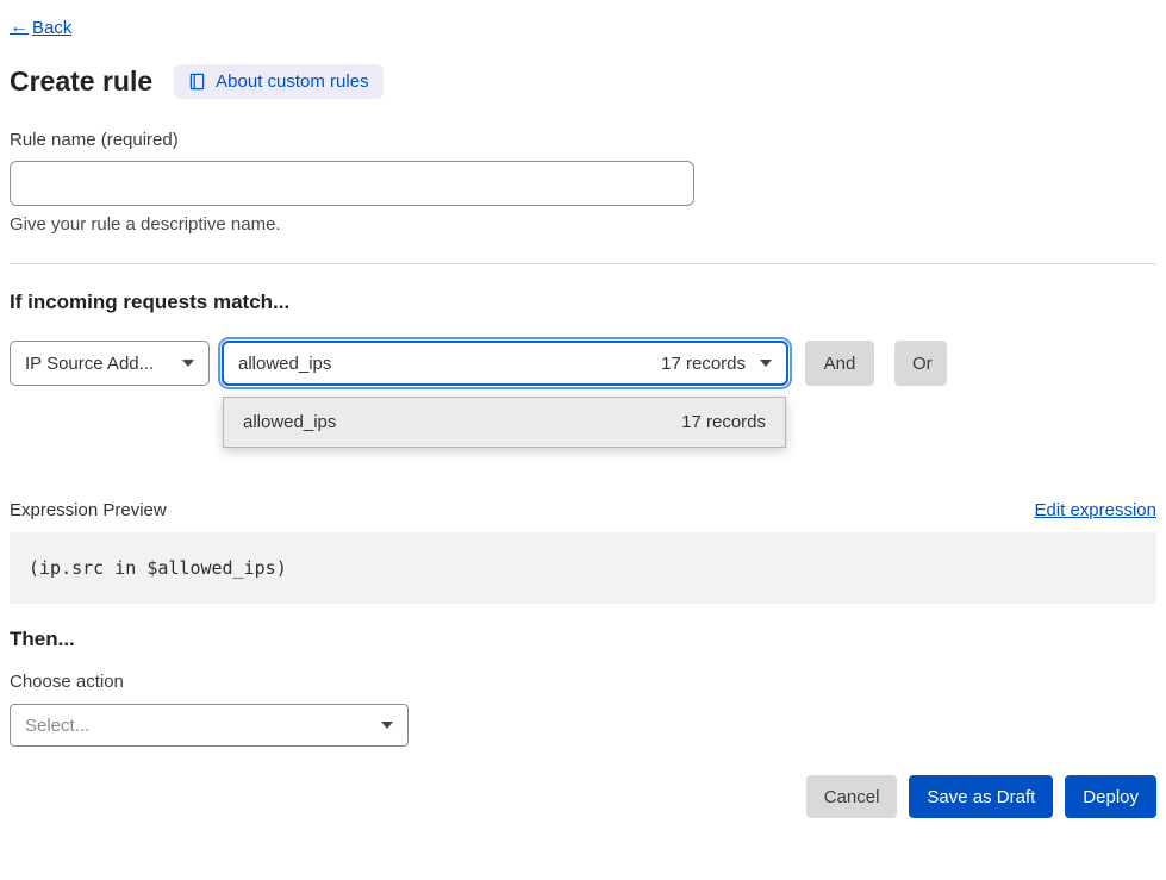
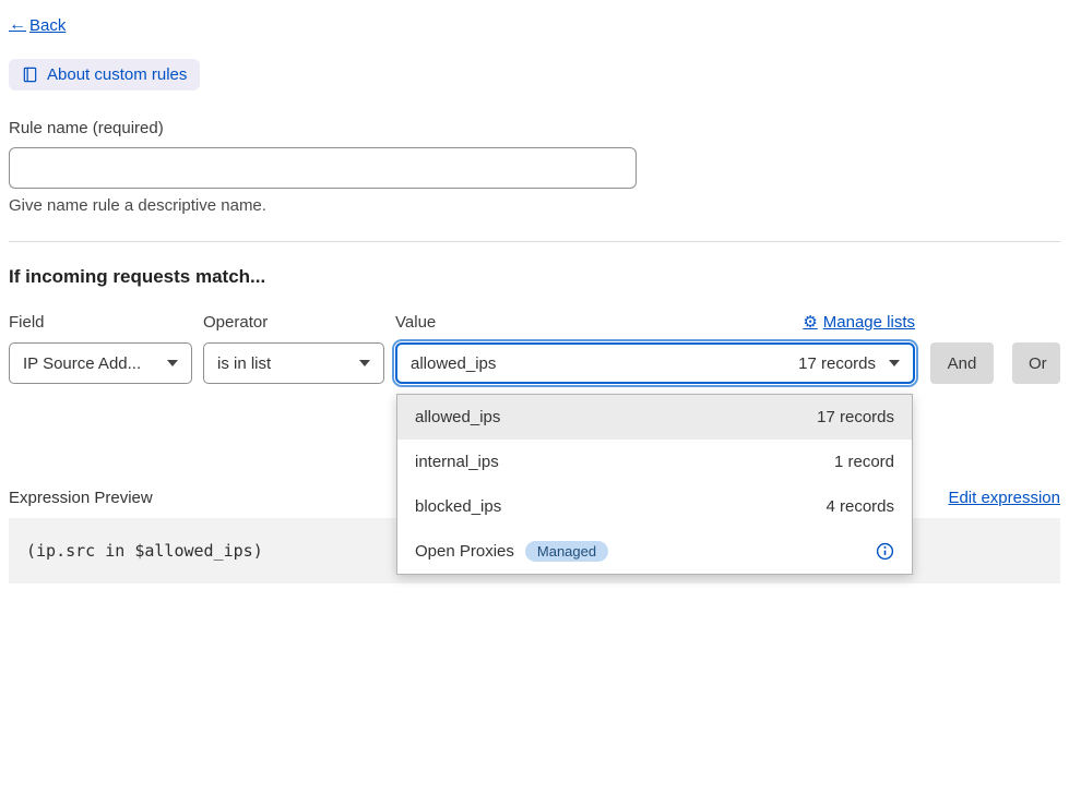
  ←
  Back
- Create rule
  About custom rules
  Rule name (required)
- Give your rule a descriptive name.
+ Give name rule a descriptive name.
  If incoming requests match...
+ Field
+ Operator
+ Value
+ ⚙
+ Manage lists
  IP Source Add...
+ is in list
  allowed_ips
  17 records
  allowed_ips
  17 records
+ internal_ips
+ 1 record
+ blocked_ips
+ 4 records
+ Open Proxies
+ Managed
  And
  Or
  Expression Preview
  Edit expression
  (ip.src in $allowed_ips)
- Then...
- Choose action
- Select...
- Cancel
- Save as Draft
- Deploy
